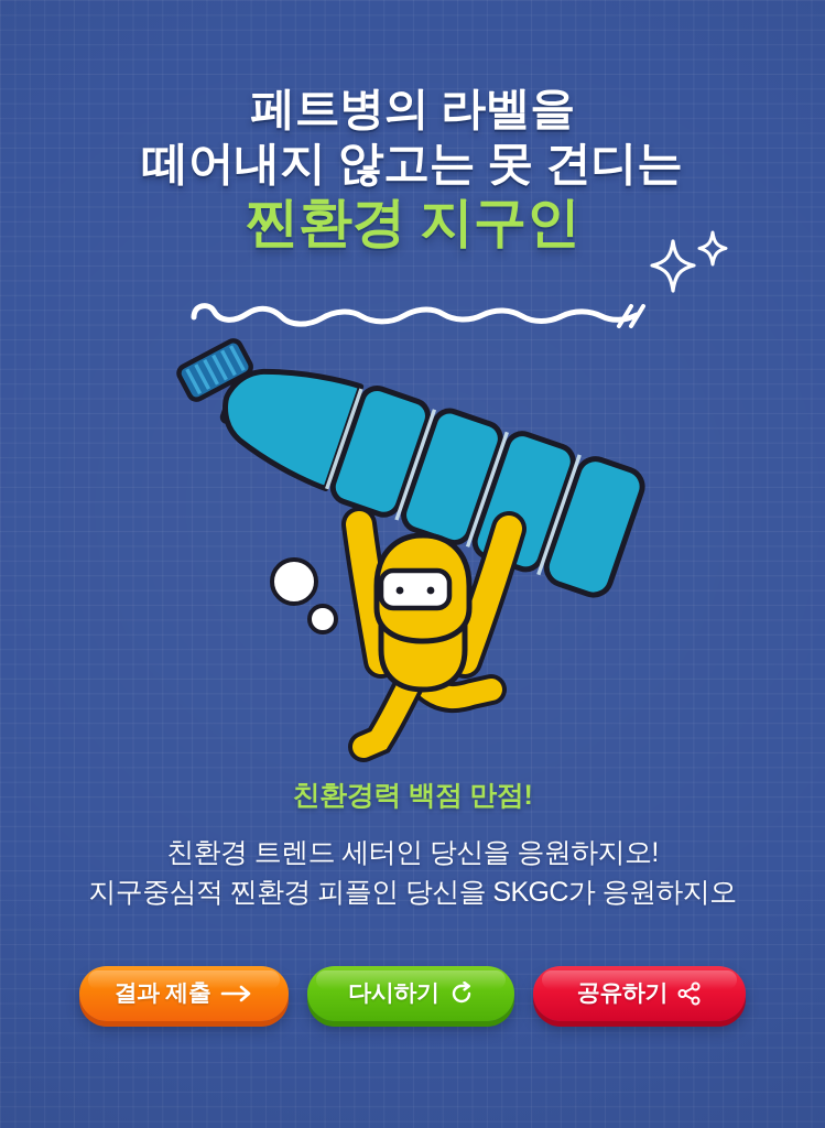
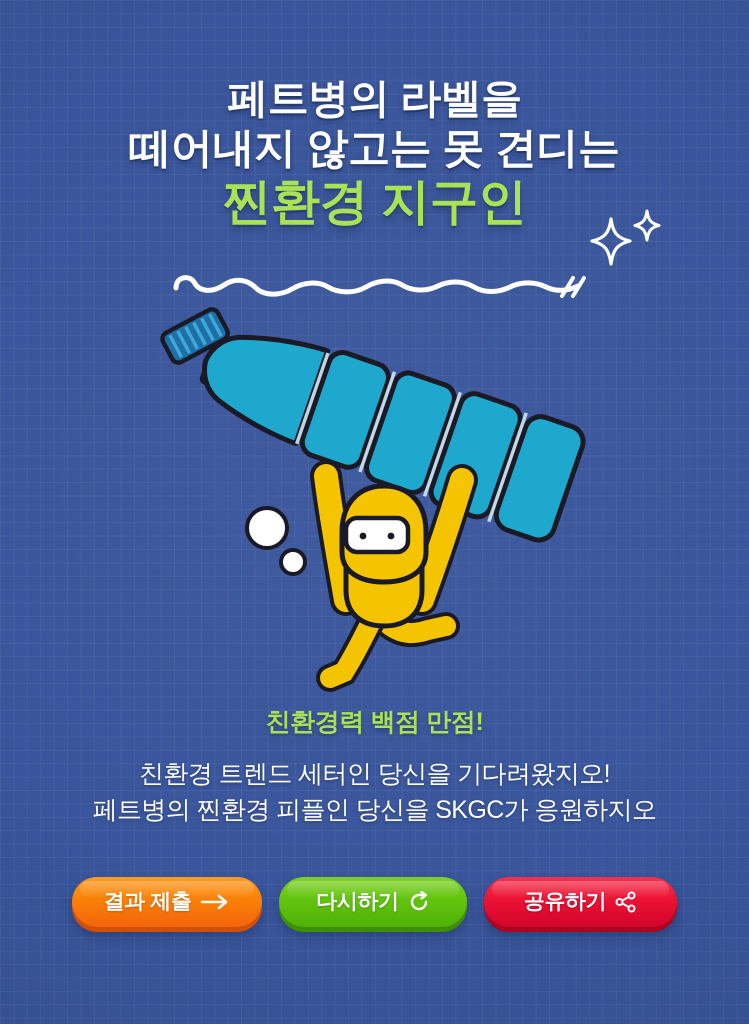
  페트병의 라벨을
  떼어내지 않고는 못 견디는
  찐환경 지구인
  친환경력 백점 만점!
- 친환경 트렌드 세터인 당신을 응원하지오!
+ 친환경 트렌드 세터인 당신을 기다려왔지오!
- 지구중심적 찐환경 피플인 당신을 SKGC가 응원하지오
+ 페트병의 찐환경 피플인 당신을 SKGC가 응원하지오
  결과 제출
  다시하기
  공유하기
